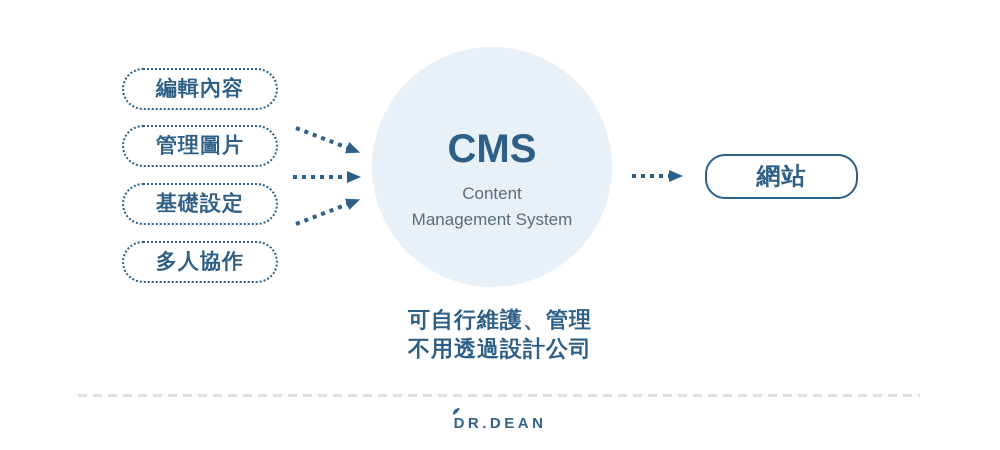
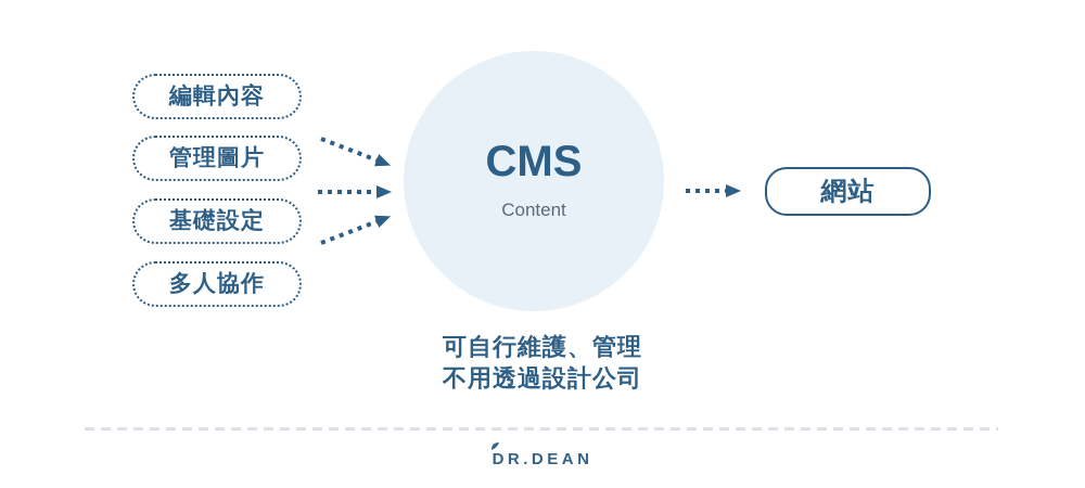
  編輯內容
  管理圖片
  基礎設定
  多人協作
  CMS
  Content
- Management System
  網站
  可自行維護、管理
  不用透過設計公司
  DR.DEAN
